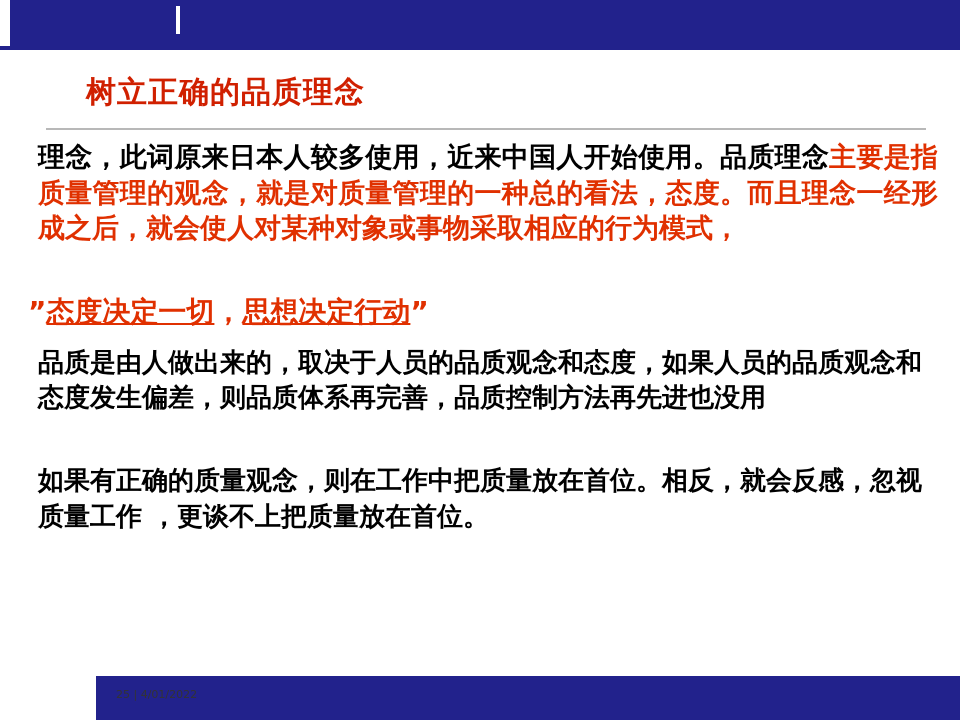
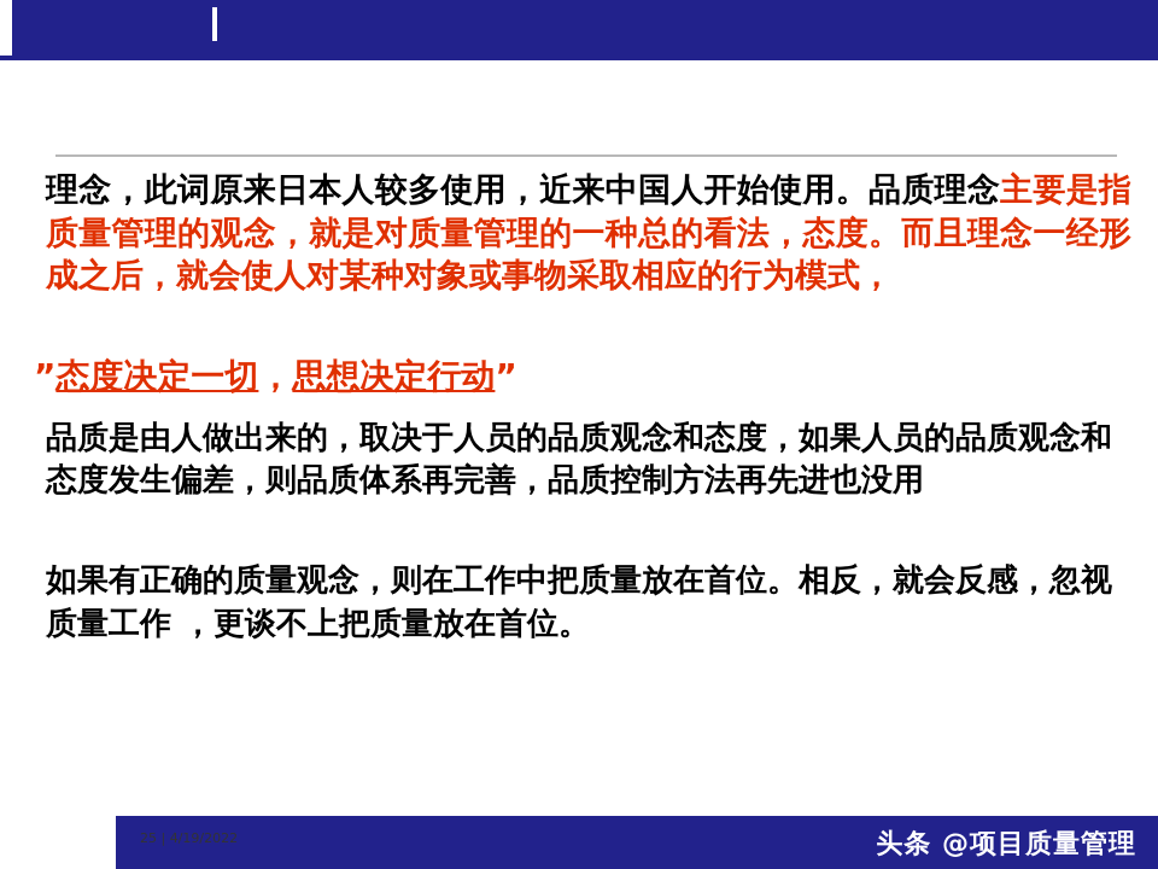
- 树立正确的品质理念
  理念，此词原来日本人较多使用，近来中国人开始使用。品质理念主要是指质量管理的观念，就是对质量管理的一种总的看法，态度。而且理念一经形成之后，就会使人对某种对象或事物采取相应的行为模式，
  ”态度决定一切，思想决定行动”
  品质是由人做出来的，取决于人员的品质观念和态度，如果人员的品质观念和态度发生偏差，则品质体系再完善，品质控制方法再先进也没用
  如果有正确的质量观念，则在工作中把质量放在首位。相反，就会反感，忽视质量工作 ，更谈不上把质量放在首位。
- 25 | 4/01/2022
+ 25 | 4/19/2022
+ 头条 @项目质量管理
